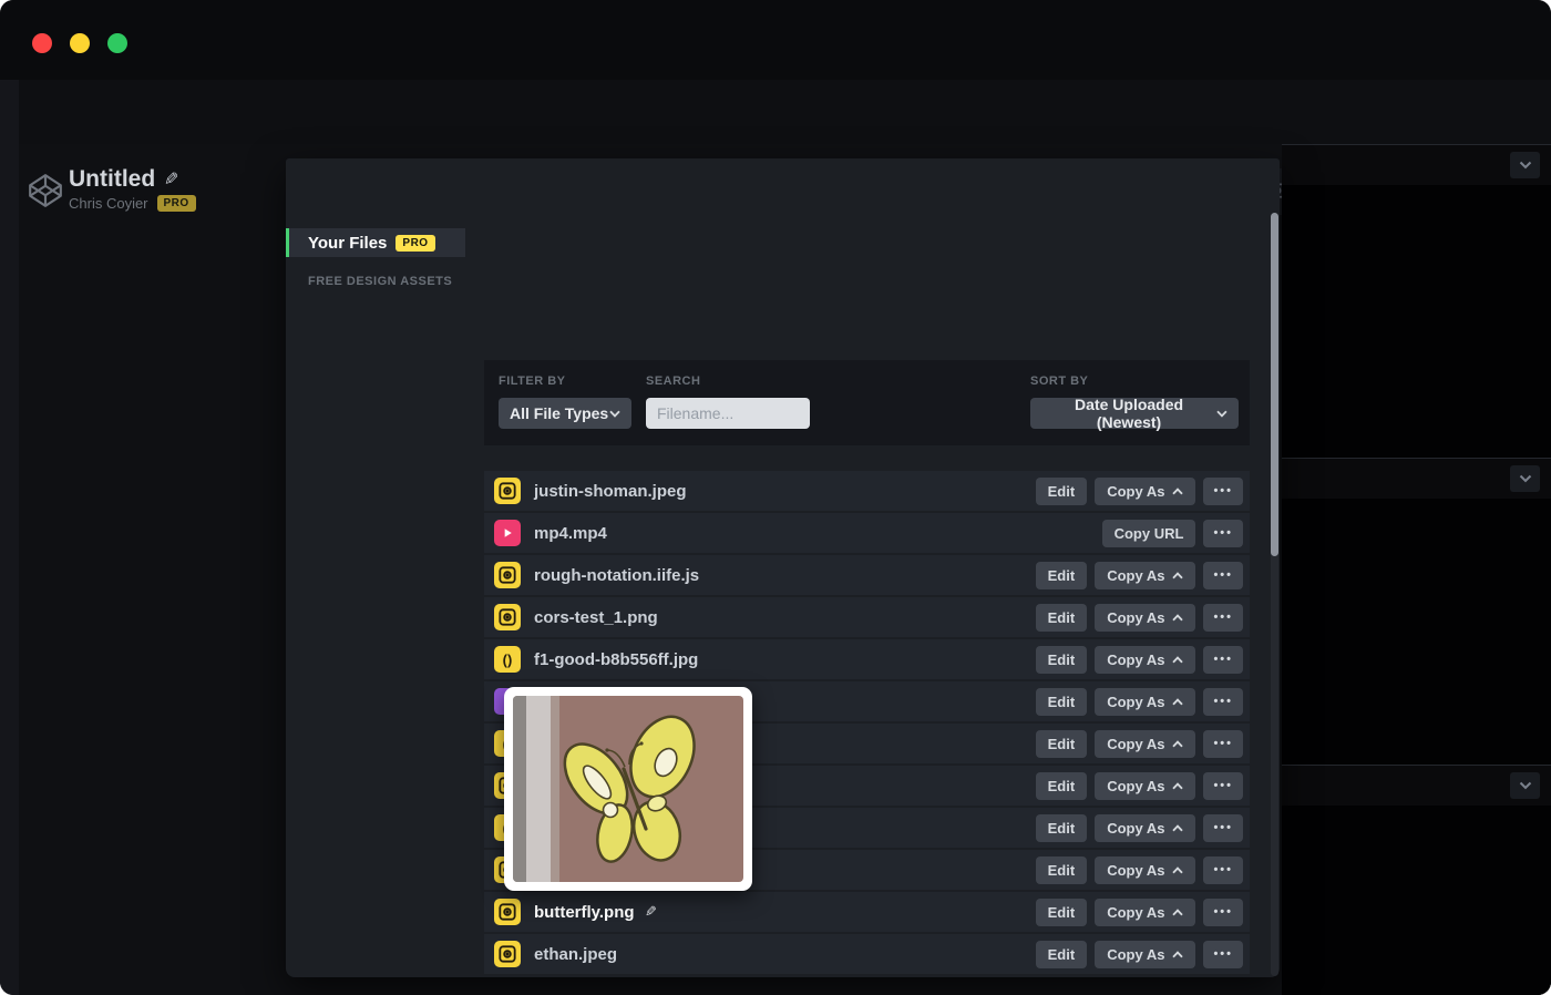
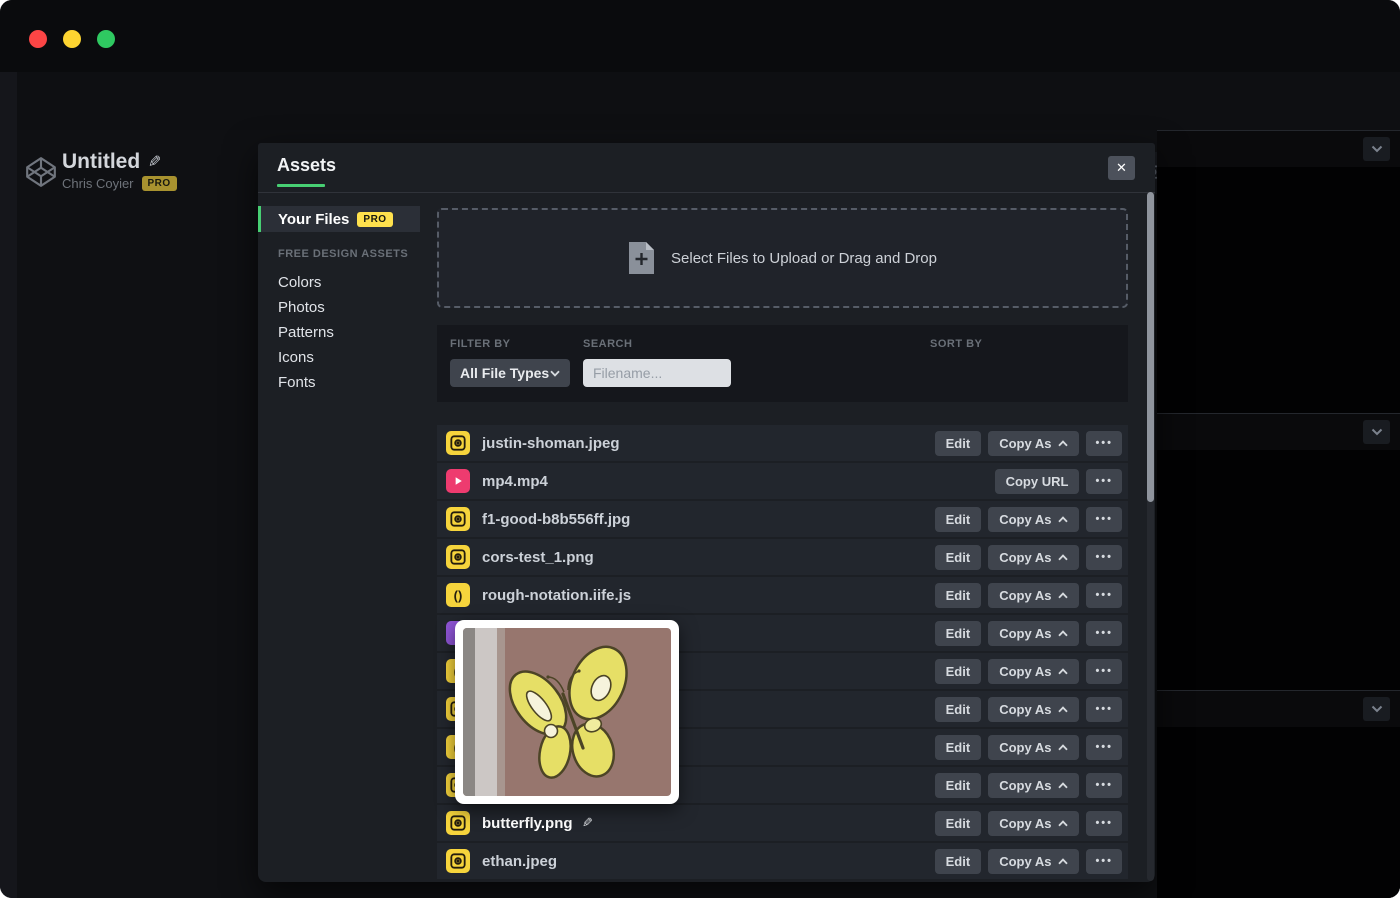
  Untitled
  Chris Coyier
  PRO
+ Assets
+ ✕
  Your Files
  PRO
  FREE DESIGN ASSETS
+ Colors
+ Photos
+ Patterns
+ Icons
+ Fonts
+ Select Files to Upload or Drag and Drop
  FILTER BY
  All File Types
  SEARCH
  Filename...
  SORT BY
- Date Uploaded (Newest)
  justin-shoman.jpeg
  Edit
  Copy As
  •••
  mp4.mp4
  Copy URL
  •••
- rough-notation.iife.js
+ f1-good-b8b556ff.jpg
  Edit
  Copy As
  •••
  cors-test_1.png
  Edit
  Copy As
  •••
- f1-good-b8b556ff.jpg
+ rough-notation.iife.js
  Edit
  Copy As
  •••
  Edit
  Copy As
  •••
  Edit
  Copy As
  •••
  Edit
  Copy As
  •••
  Edit
  Copy As
  •••
  Edit
  Copy As
  •••
  butterfly.png
  Edit
  Copy As
  •••
  ethan.jpeg
  Edit
  Copy As
  •••
